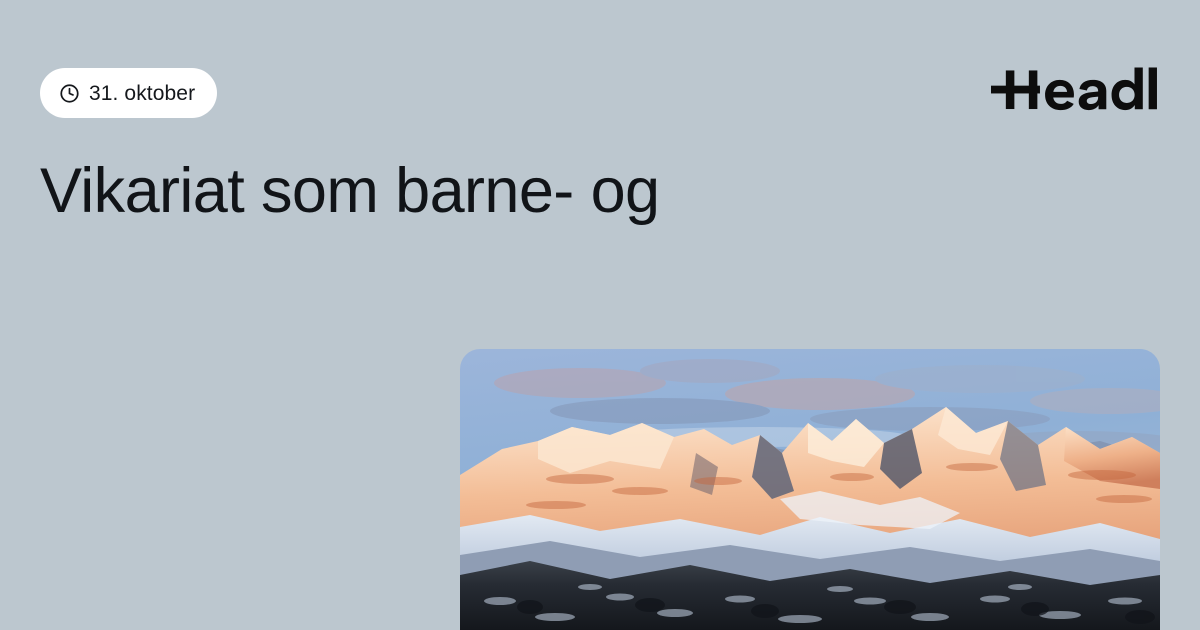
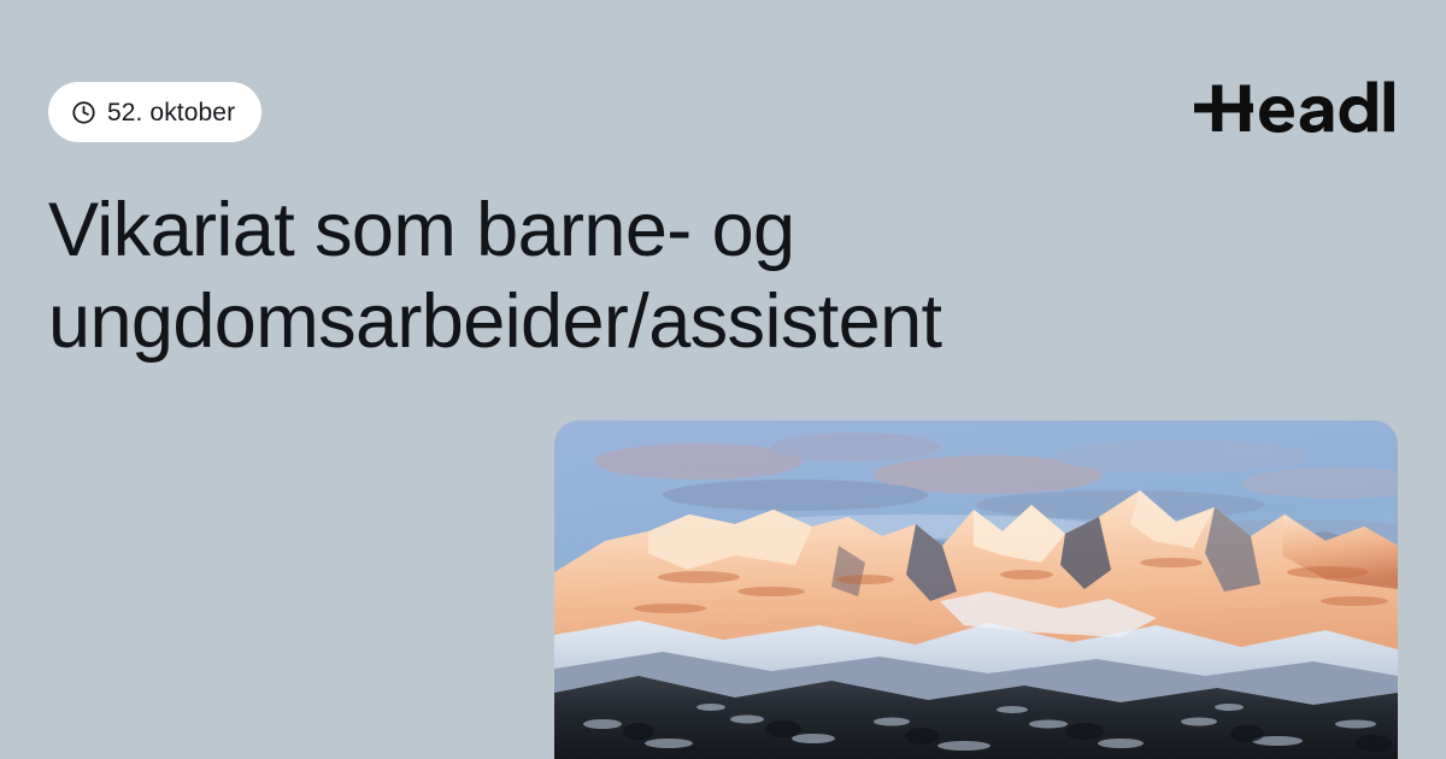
- 31. oktober
+ 52. oktober
  Vikariat som barne- og
+ ungdomsarbeider/assistent
